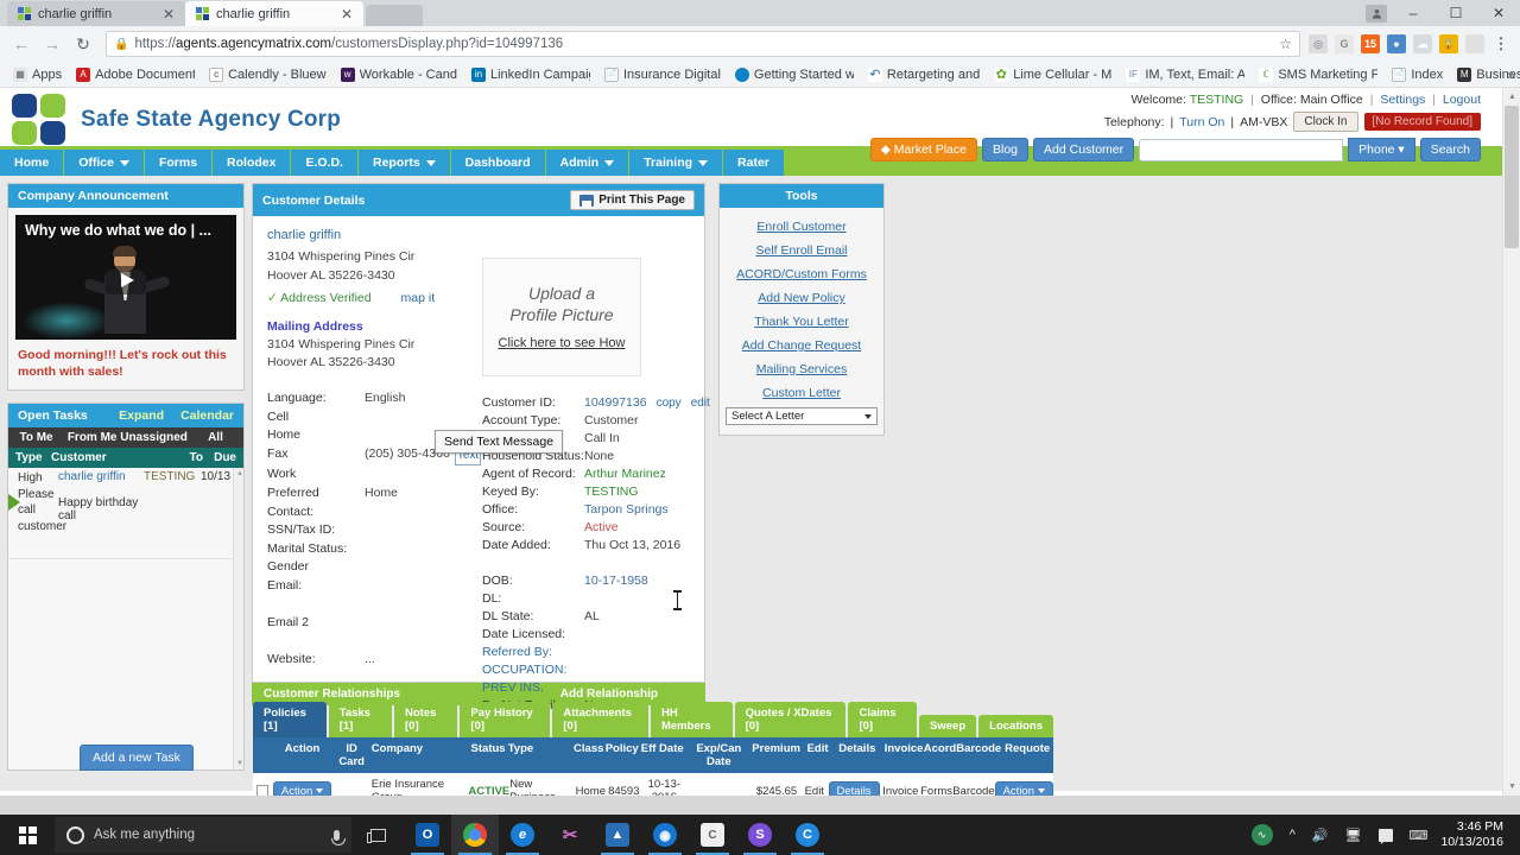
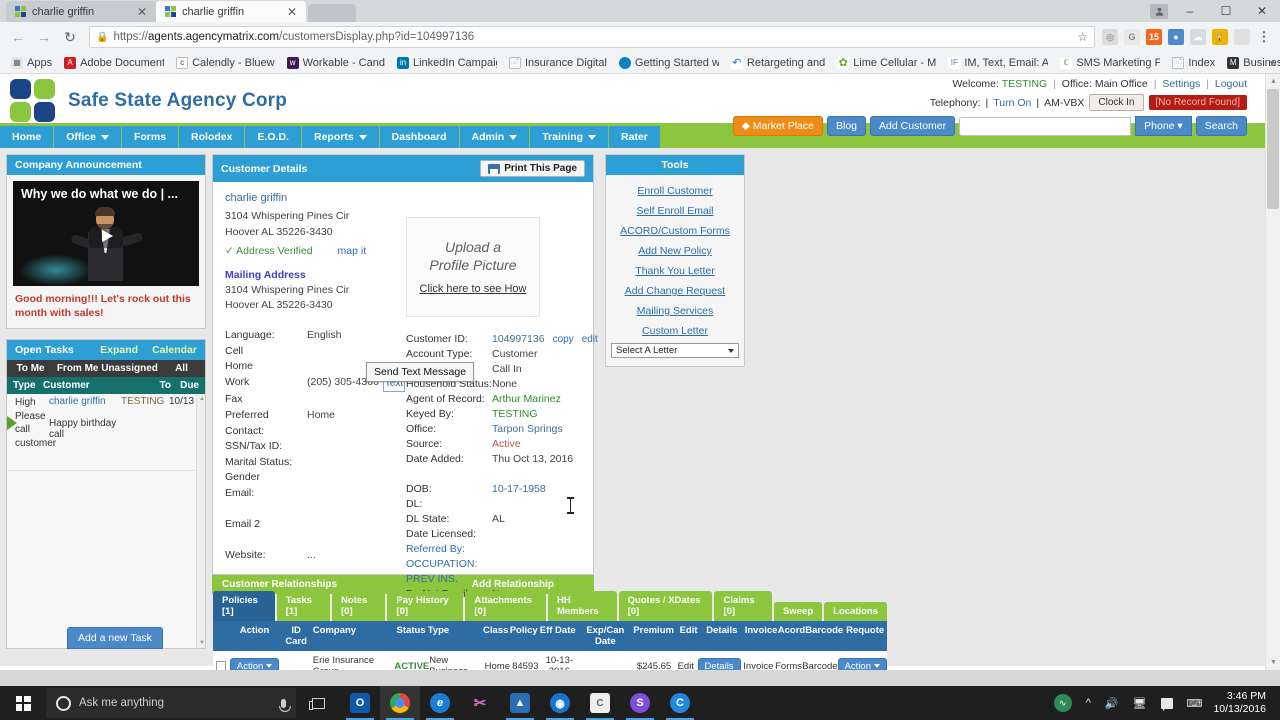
  charlie griffin
  ✕
  charlie griffin
  ✕
  ‒
  ☐
  ✕
  ←
  →
  ↻
  🔒
  https://agents.agencymatrix.com/customersDisplay.php?id=104997136
  ☆
  ◎
  G
  15
  ●
  ☁
  🔒
  ⋮
  ▦
  Apps
  A
  Adobe Document
  c
  Calendly - Bluew
  w
  Workable - Cand
  in
  LinkedIn Campai
  📄
  Insurance Digital
  Getting Started w
  ↶
  Retargeting and
  ✿
  Lime Cellular - M
  IF
  IM, Text, Email: A
  ℂ
  SMS Marketing F
  📄
  Index
  M
  »
  Safe State Agency Corp
  Welcome: TESTING | Office: Main Office | Settings | Logout
  Telephony:
  |
  Turn On
  |
  AM-VBX
  Clock In
  [No Record Found]
  ◆ Market Place
  Blog
  Add Customer
  Phone ▾
  Search
  Home
  Office
  Forms
  Rolodex
  E.O.D.
  Reports
  Dashboard
  Admin
  Training
  Rater
  Company Announcement
  Why we do what we do | ...
  Good morning!!! Let's rock out this month with sales!
  Open Tasks
  Expand
  Calendar
  To Me
  From Me
  Unassigned
  All
  Type
  Customer
  To
  Due
  High Please call customer
  charlie griffin
  Happy birthday call
  TESTING
  10/13
  Add a new Task
  Customer Details
  Print This Page
  charlie griffin
  3104 Whispering Pines Cir
  Hoover AL 35226-3430
  ✓ Address Verified map it
  Mailing Address
  3104 Whispering Pines Cir
  Hoover AL 35226-3430
  Language:
  English
  Cell
  Home
- Fax
+ Work
  (205) 305-43
  Text
- Work
+ Fax
  Preferred Contact:
  Home
  SSN/Tax ID:
  Marital Status:
  Gender
  Email:
  Email 2
  Website:
  ...
  Upload a
  Profile Picture
  Click here to see How
  Customer ID:
  104997136
  copy
  edit
  Account Type:
  Customer
  Call In
  Household Status:
  None
  Agent of Record:
  Arthur Marinez
  Keyed By:
  TESTING
  Office:
  Tarpon Springs
  Source:
  Active
  Date Added:
  Thu Oct 13, 2016
  DOB:
  10-17-1958
  DL:
  DL State:
  AL
  Date Licensed:
  Referred By:
  OCCUPATION:
  PREV INS.
  Send Text Message
  Customer Relationships
  Add Relationship
  Tools
  Enroll Customer
  Self Enroll Email
  ACORD/Custom Forms
  Add New Policy
  Thank You Letter
  Add Change Request
  Mailing Services
  Custom Letter
  Select A Letter
  Policies [1]
  Tasks [1]
  Notes [0]
  Pay History [0]
  Attachments [0]
  HH Members
  Quotes / XDates [0]
  Claims [0]
  Sweep
  Locations
  Action
  ID Card
  Company
  Status
  Type
  Class
  Policy
  Eff Date
  Exp/Can Date
  Premium
  Edit
  Details
  Invoice
  Acord
  Barcode
  Requote
  Action
  Erie Insurance
  ACTIVE
  Home
  84593
  $245.65
  Edit
  Details
  Invoice
  Forms
  Barcode
  Action
  Ask me anything
  O
  e
  ✂
  ▲
  ◉
  C
  S
  C
  ∿
  ^
  🔊
  🖥
  ⌨
  3:46 PM
  10/13/2016
